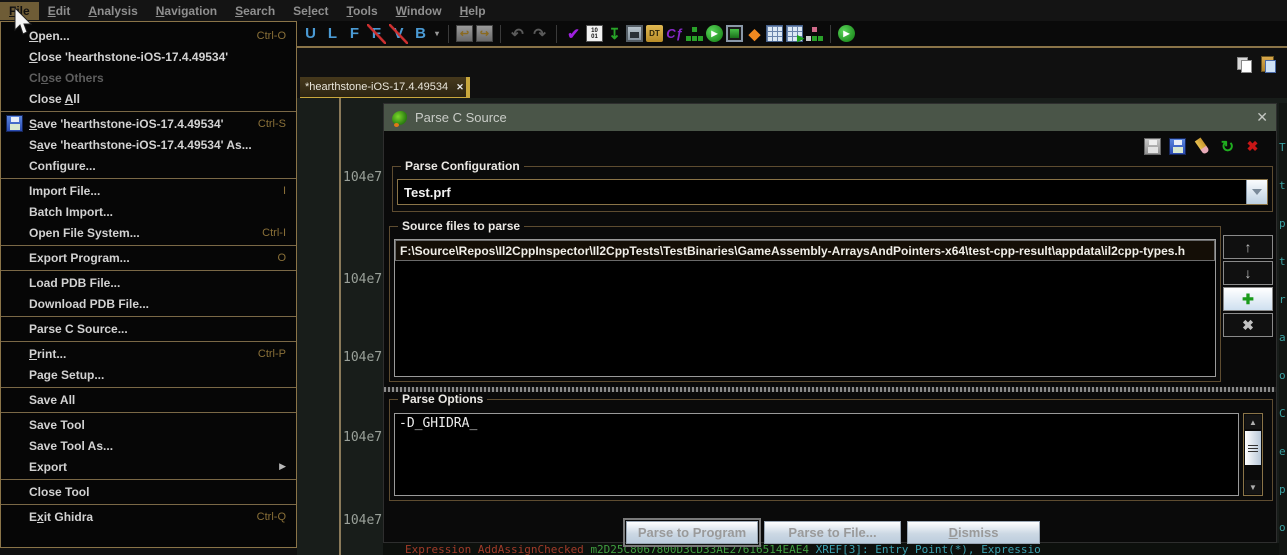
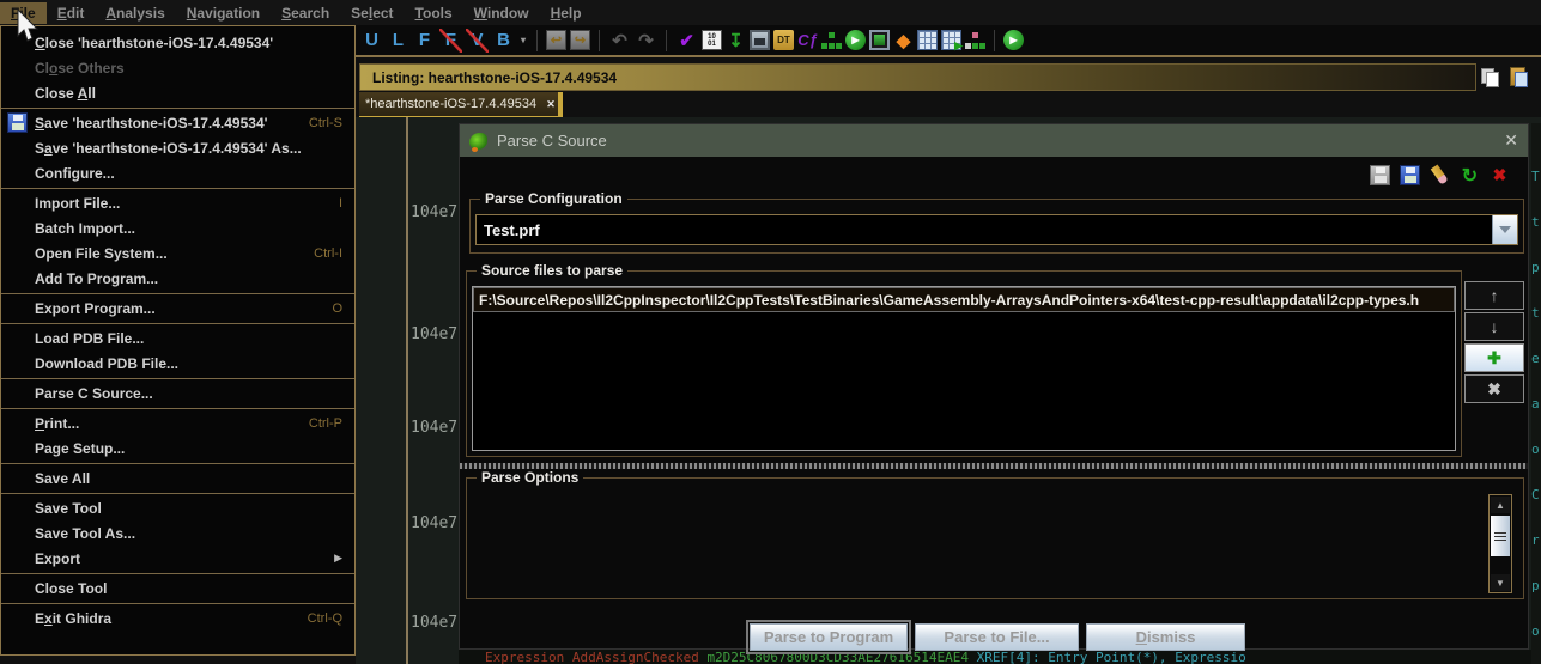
  104e7
  104e7
  104e7
  104e7
  104e7
- Expression_AddAssignChecked_m2D25C8067800D3CD33AE27616514EAE4 XREF[3]: Entry Point(*), Expressio
+ Expression_AddAssignChecked_m2D25C8067800D3CD33AE27616514EAE4 XREF[4]: Entry Point(*), Expressio
  T
  t
  p
  t
- r
+ e
  a
  o
  C
- e
+ r
  p
  o
  F le
  Edit
  Analysis
  Navigation
  Search
  Select
  Tools
  Window
  Help
  U
  L
  F
  F
  V
  B
  ▾
  ↩
  ↪
  ↶
  ↷
  ✔
  ↧
  DT
  Cƒ
  ▶
  ◆
  ▶
+ Listing: hearthstone-iOS-17.4.49534
  *hearthstone-iOS-17.4.49534
  ✕
- Open...
- Ctrl-O
  Close 'hearthstone-iOS-17.4.49534'
  Close Others
  Close All
  Save 'hearthstone-iOS-17.4.49534'
  Ctrl-S
  Save 'hearthstone-iOS-17.4.49534' As...
  Configure...
  Import File...
  I
  Batch Import...
  Open File System...
  Ctrl-I
+ Add To Program...
  Export Program...
  O
  Load PDB File...
  Download PDB File...
  Parse C Source...
  Print...
  Ctrl-P
  Page Setup...
  Save All
  Save Tool
  Save Tool As...
  Export
  ▶
  Close Tool
  Exit Ghidra
  Ctrl-Q
  Parse C Source
  ✕
  ↻
  ✖
  Parse Configuration
  Test.prf
  Source files to parse
  F:\Source\Repos\Il2CppInspector\Il2CppTests\TestBinaries\GameAssembly-ArraysAndPointers-x64\test-cpp-result\appdata\il2cpp-types.h
  ↑
  ↓
  ✚
  ✖
  Parse Options
- -D_GHIDRA_
  ▲
  ▼
  Parse to Program
  Parse to File...
  D
  ismiss
